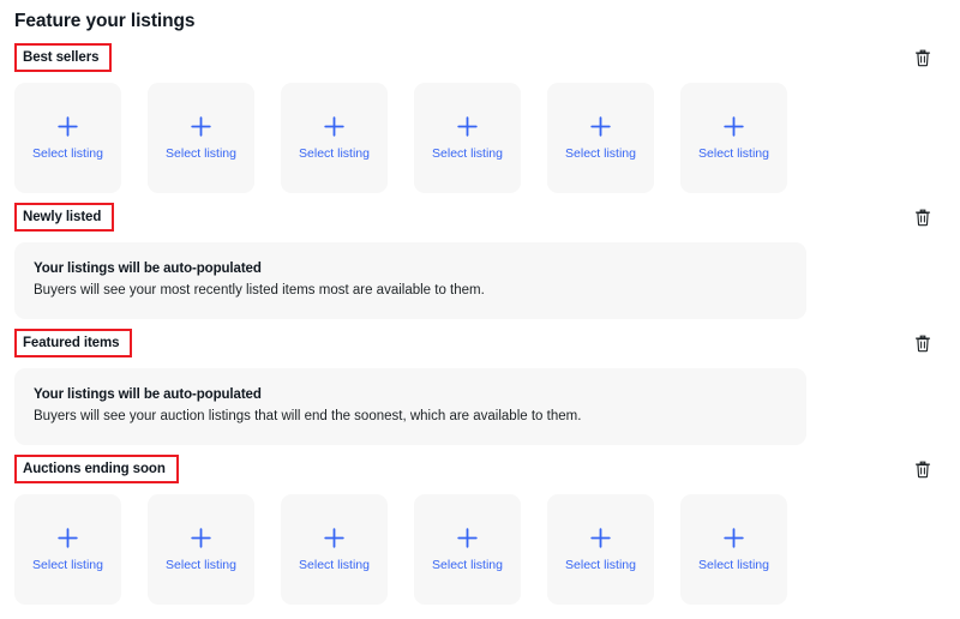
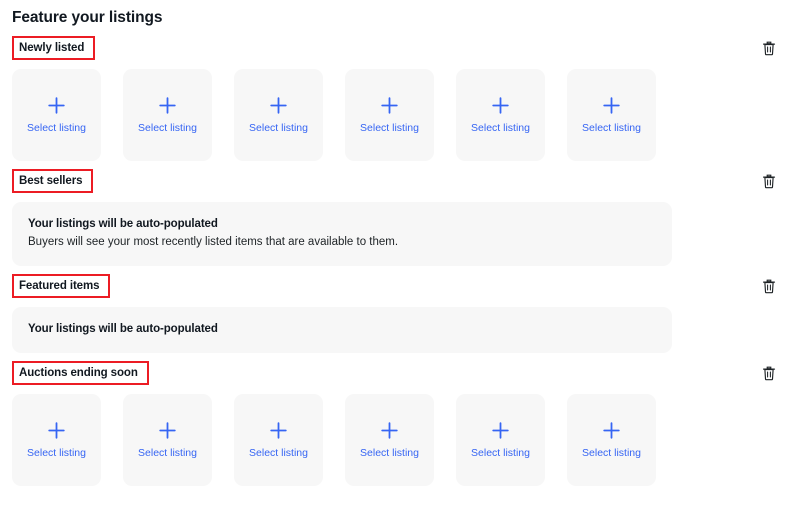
  Feature your listings
- Best sellers
+ Newly listed
  Select listing
  Select listing
  Select listing
  Select listing
  Select listing
  Select listing
- Newly listed
+ Best sellers
  Your listings will be auto-populated
- Buyers will see your most recently listed items most are available to them.
+ Buyers will see your most recently listed items that are available to them.
  Featured items
  Your listings will be auto-populated
- Buyers will see your auction listings that will end the soonest, which are available to them.
  Auctions ending soon
  Select listing
  Select listing
  Select listing
  Select listing
  Select listing
  Select listing
